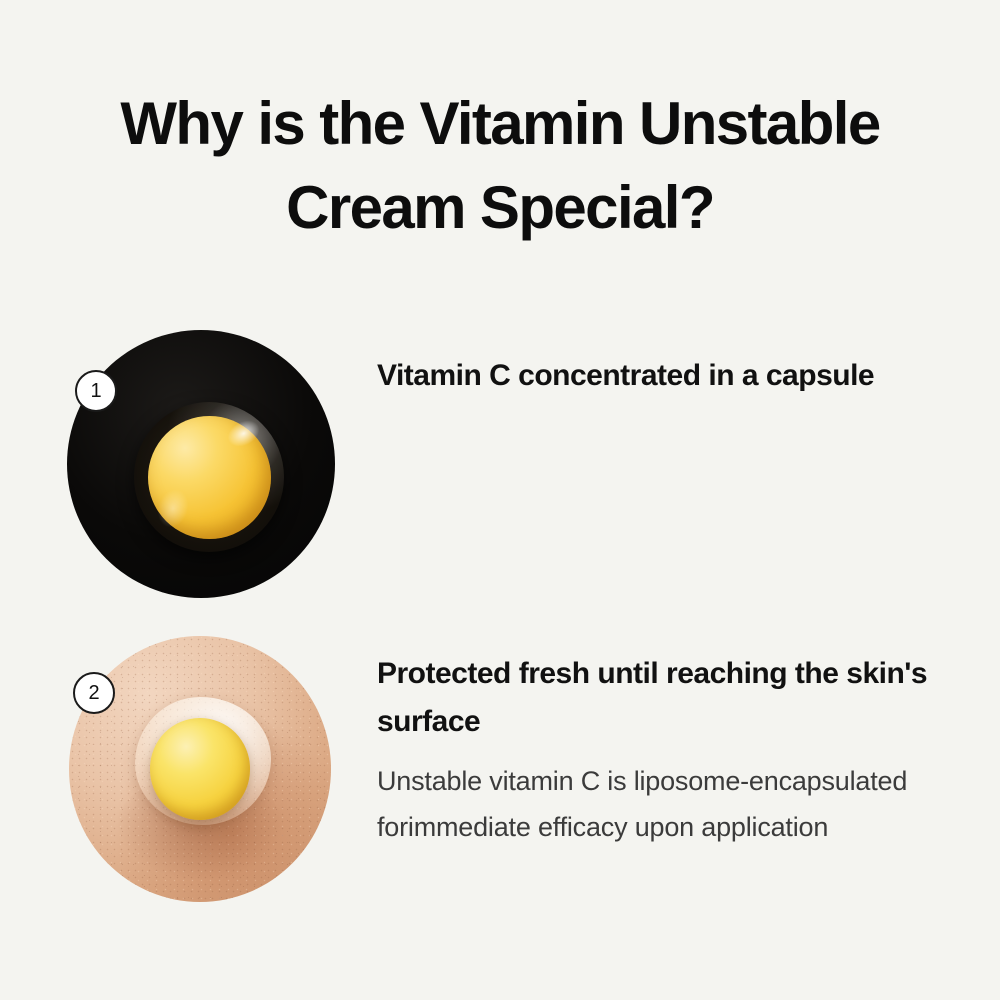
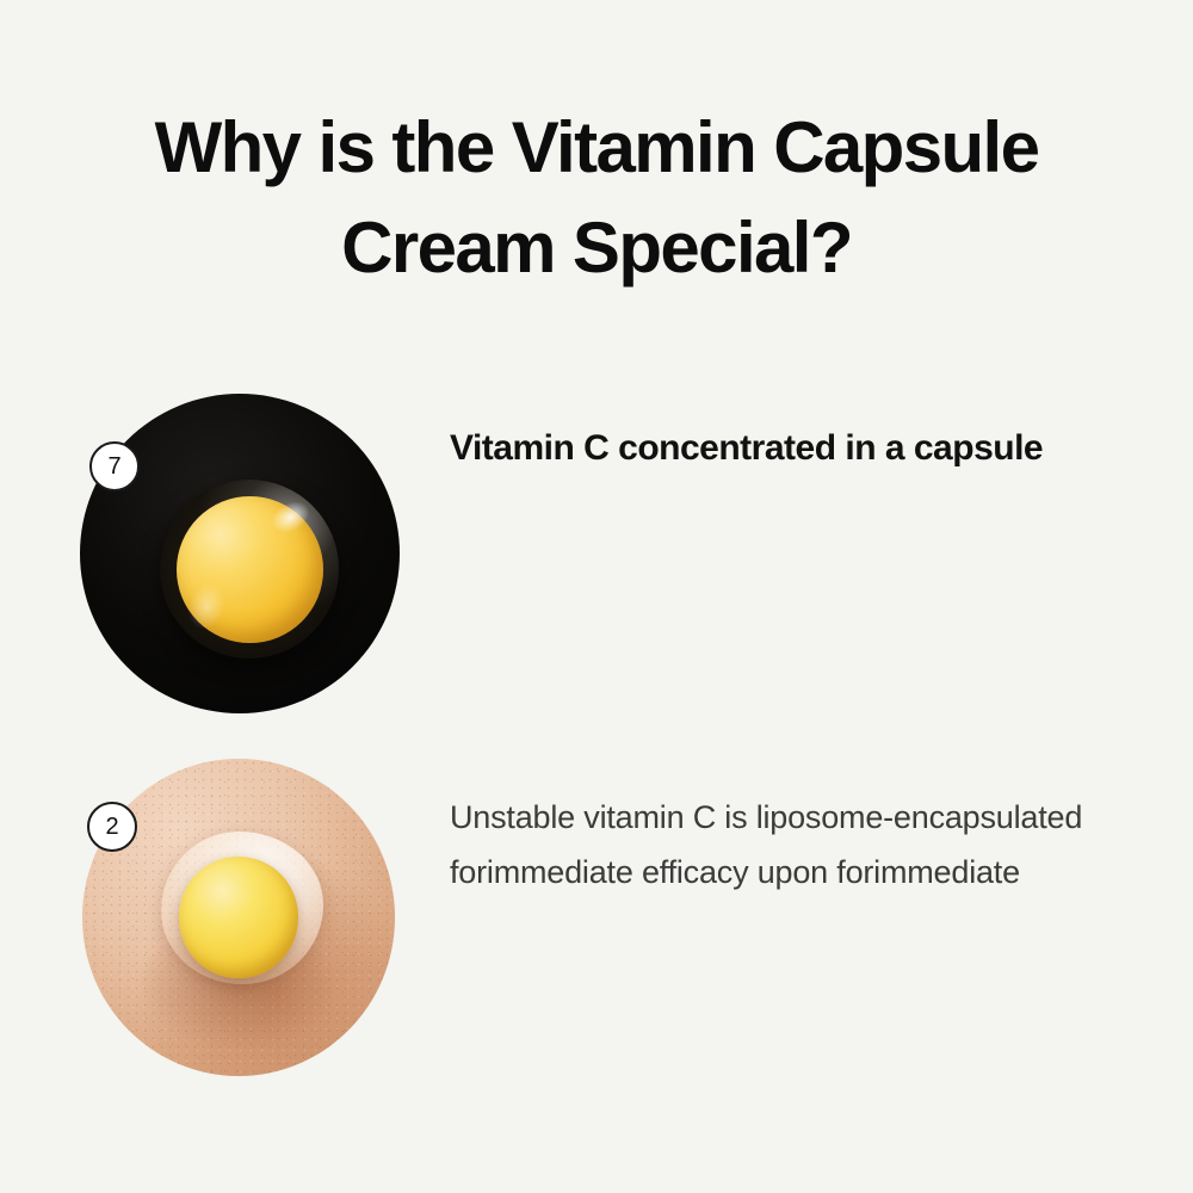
- Why is the Vitamin Unstable
+ Why is the Vitamin Capsule
  Cream Special?
- 1
+ 7
  Vitamin C concentrated in a capsule
  2
- Protected fresh until reaching the skin's surface
- Unstable vitamin C is liposome-encapsulated forimmediate efficacy upon application
+ Unstable vitamin C is liposome-encapsulated forimmediate efficacy upon forimmediate
